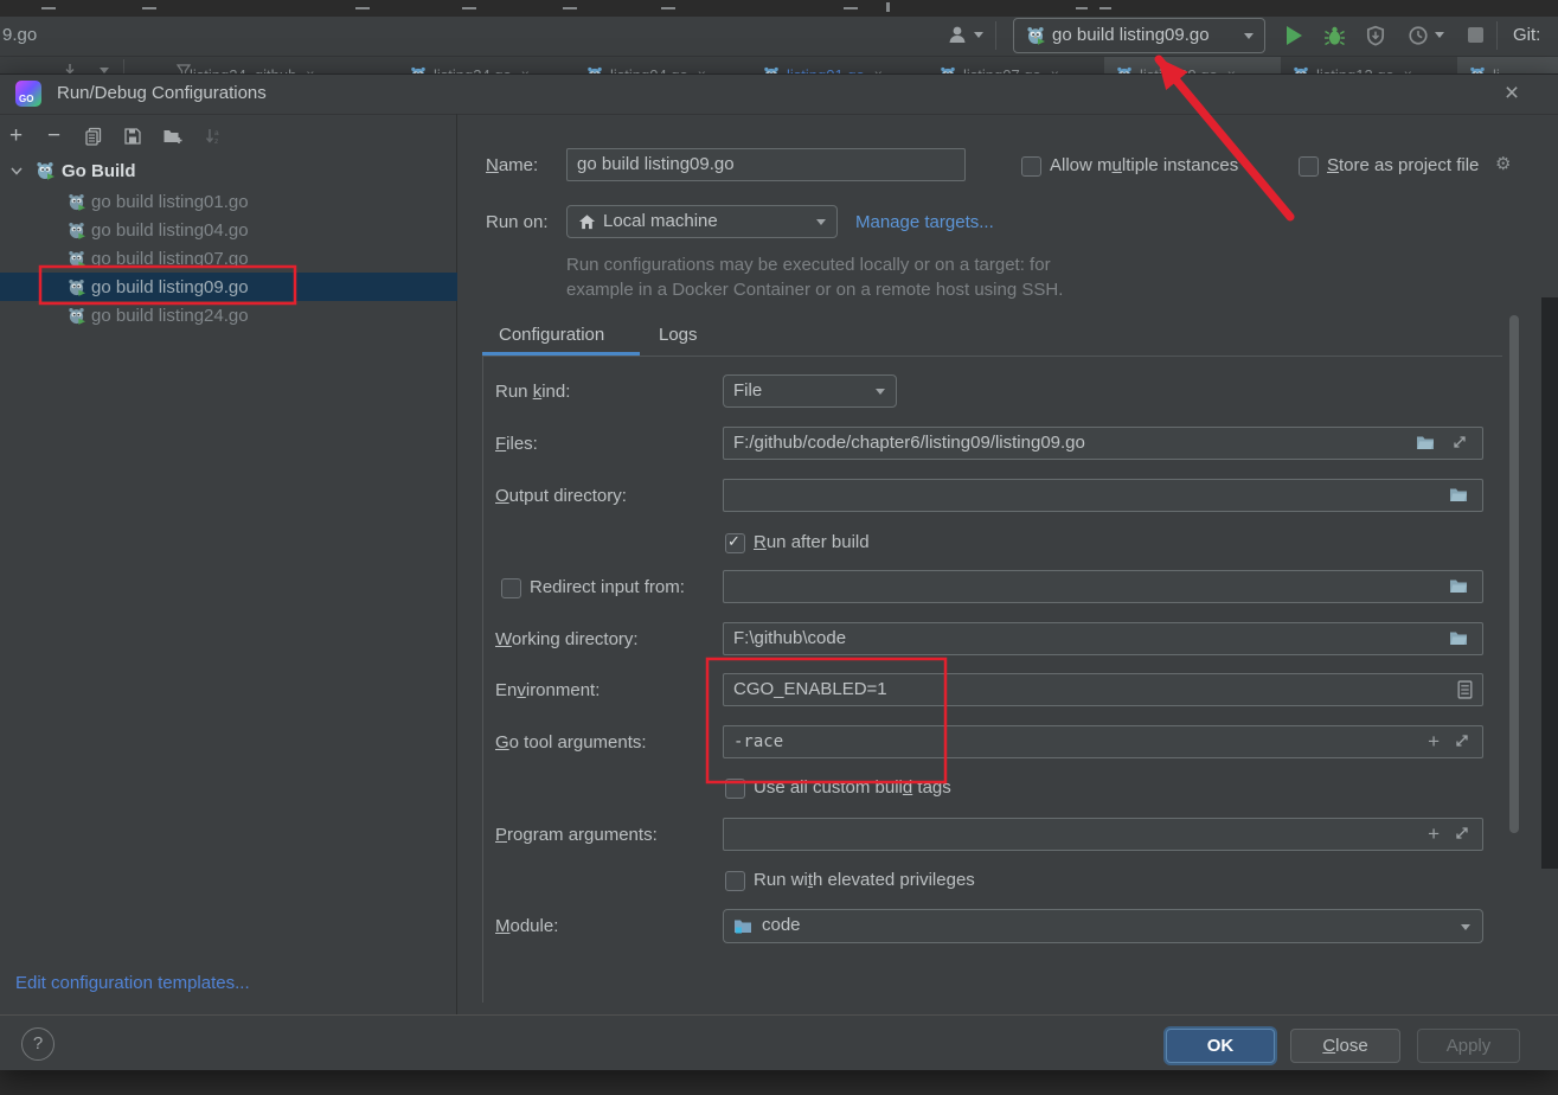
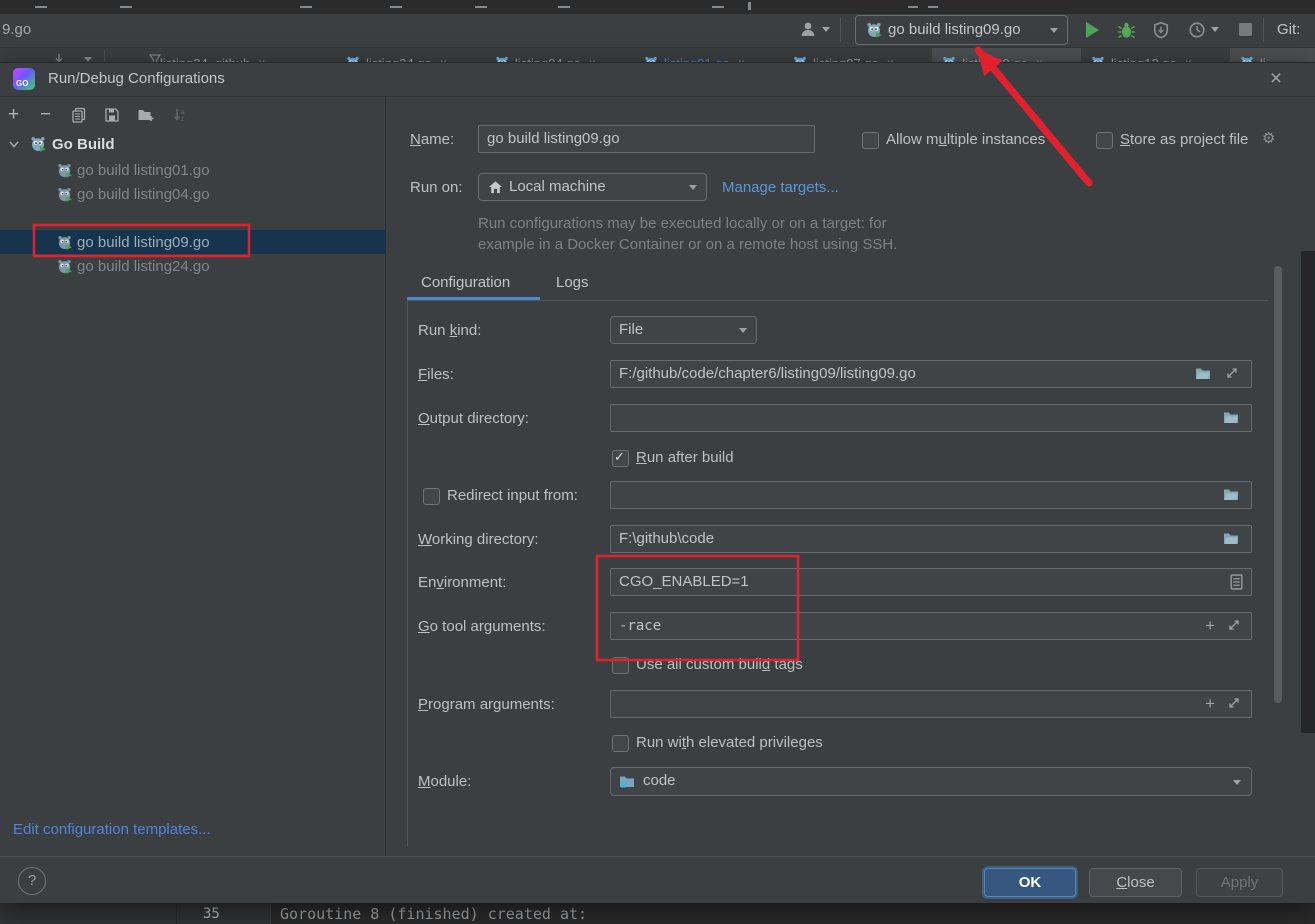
  9.go
  go build listing09.go
  Git:
+ 35
+ Goroutine 8 (finished) created at:
  GO
  Run/Debug Configurations
  ×
  +
  −
  Go Build
  go build listing01.go
  go build listing04.go
- go build listing07.go
  go build listing09.go
  go build listing24.go
  Edit configuration templates...
  Name:
  go build listing09.go
  Allow multiple instances
  Store as project file
  ⚙
  Run on:
  Local machine
  Manage targets...
  Run configurations may be executed locally or on a target: for
  example in a Docker Container or on a remote host using SSH.
  Configuration
  Logs
  Run kind:
  File
  Files:
  F:/github/code/chapter6/listing09/listing09.go
  Output directory:
  Run after build
  Redirect input from:
  Working directory:
  F:\github\code
  Environment:
  CGO_ENABLED=1
  Go tool arguments:
  -race
  +
  Use all custom build tags
  Program arguments:
  +
  Run with elevated privileges
  Module:
  code
  ?
  OK
  C
  lose
  Apply
